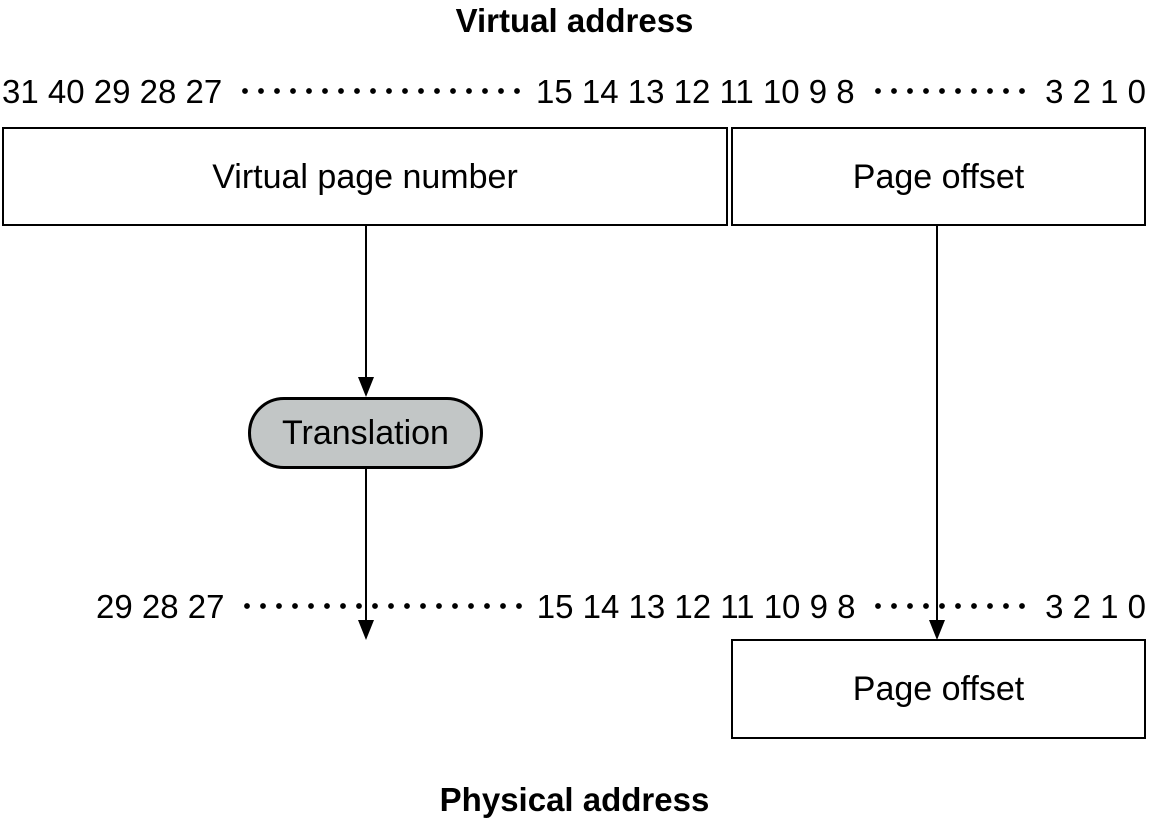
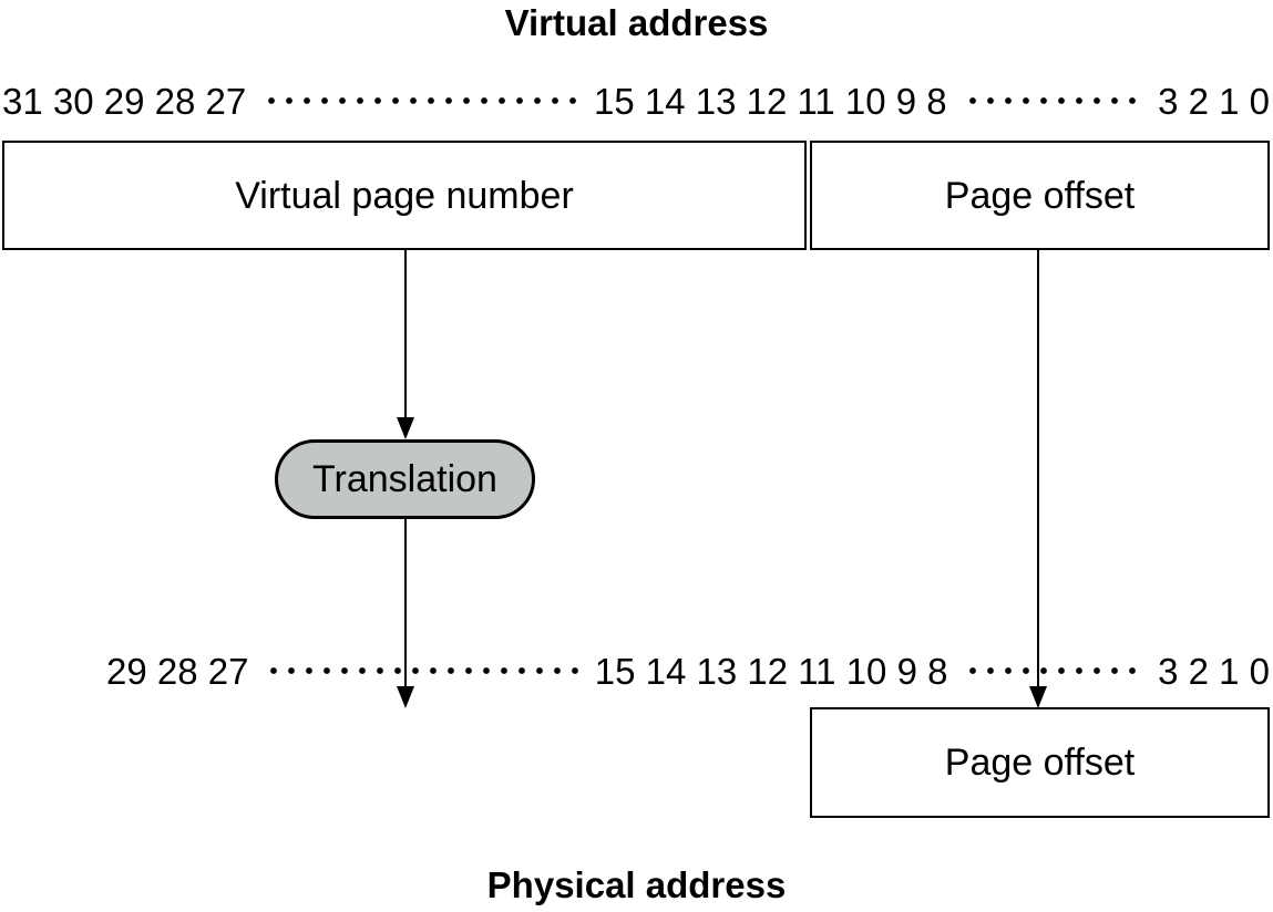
  Virtual address
- 31 40 29 28 27
+ 31 30 29 28 27
  15 14 13 12 11 10 9 8
  3 2 1 0
  Virtual page number
  Page offset
  Translation
  29 28 27
  15 14 13 12 11 10 9 8
  3 2 1 0
  Page offset
  Physical address
